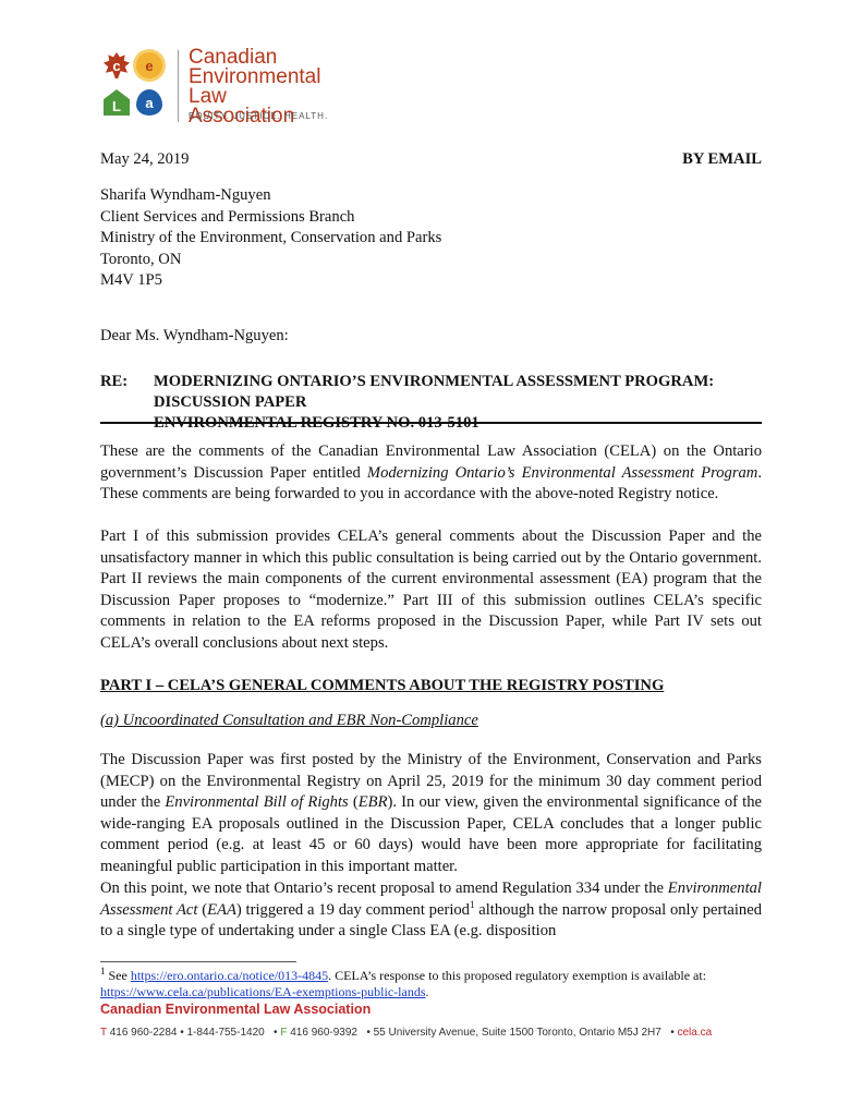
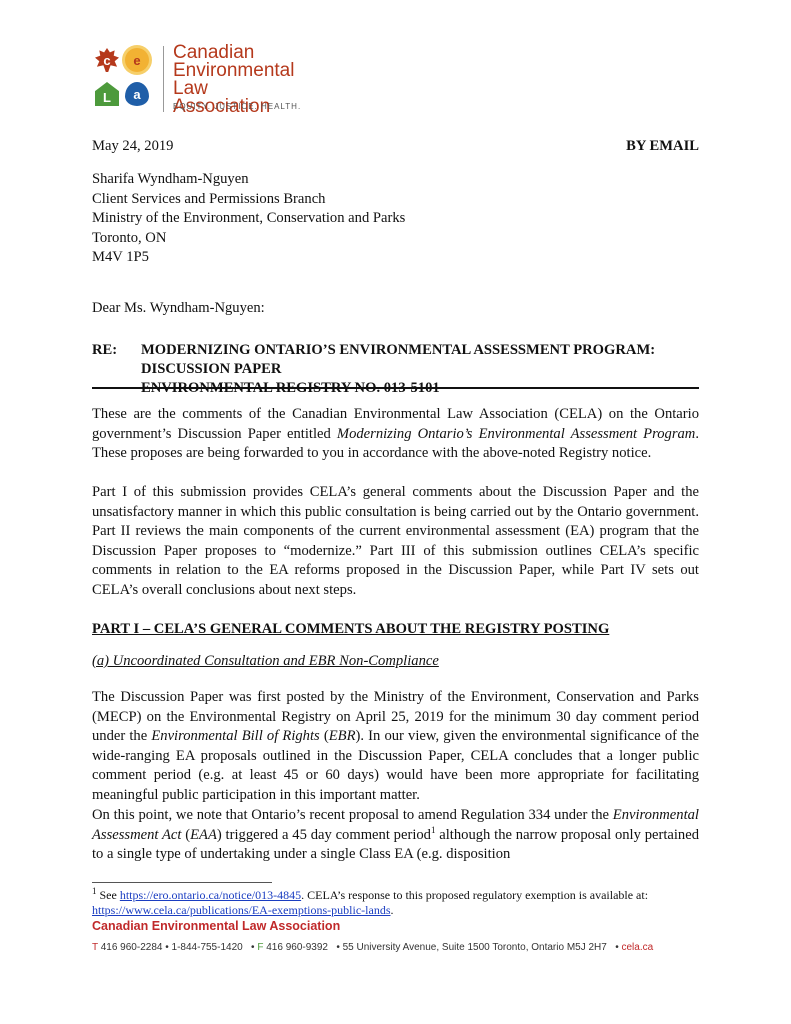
  c
  e
  L
  a
  Canadian
  Environmental Law
  Association
  EQUITY. JUSTICE. HEALTH.
  May 24, 2019
  BY EMAIL
  Sharifa Wyndham-Nguyen
  Client Services and Permissions Branch
  Ministry of the Environment, Conservation and Parks
  Toronto, ON
  M4V 1P5
  Dear Ms. Wyndham-Nguyen:
  RE:
  MODERNIZING ONTARIO’S ENVIRONMENTAL ASSESSMENT PROGRAM:
  DISCUSSION PAPER
- These are the comments of the Canadian Environmental Law Association (CELA) on the Ontario government’s Discussion Paper entitled Modernizing Ontario’s Environmental Assessment Program. These comments are being forwarded to you in accordance with the above-noted Registry notice.
+ These are the comments of the Canadian Environmental Law Association (CELA) on the Ontario government’s Discussion Paper entitled Modernizing Ontario’s Environmental Assessment Program. These proposes are being forwarded to you in accordance with the above-noted Registry notice.
  Part I of this submission provides CELA’s general comments about the Discussion Paper and the unsatisfactory manner in which this public consultation is being carried out by the Ontario government. Part II reviews the main components of the current environmental assessment (EA) program that the Discussion Paper proposes to “modernize.” Part III of this submission outlines CELA’s specific comments in relation to the EA reforms proposed in the Discussion Paper, while Part IV sets out CELA’s overall conclusions about next steps.
  PART I – CELA’S GENERAL COMMENTS ABOUT THE REGISTRY POSTING
  (a) Uncoordinated Consultation and EBR Non-Compliance
  The Discussion Paper was first posted by the Ministry of the Environment, Conservation and Parks (MECP) on the Environmental Registry on April 25, 2019 for the minimum 30 day comment period under the Environmental Bill of Rights (EBR). In our view, given the environmental significance of the wide-ranging EA proposals outlined in the Discussion Paper, CELA concludes that a longer public comment period (e.g. at least 45 or 60 days) would have been more appropriate for facilitating meaningful public participation in this important matter.
- On this point, we note that Ontario’s recent proposal to amend Regulation 334 under the Environmental Assessment Act (EAA) triggered a 19 day comment period1 although the narrow proposal only pertained to a single type of undertaking under a single Class EA (e.g. disposition
+ On this point, we note that Ontario’s recent proposal to amend Regulation 334 under the Environmental Assessment Act (EAA) triggered a 45 day comment period1 although the narrow proposal only pertained to a single type of undertaking under a single Class EA (e.g. disposition
  1 See https://ero.ontario.ca/notice/013-4845. CELA’s response to this proposed regulatory exemption is available at:
  https://www.cela.ca/publications/EA-exemptions-public-lands.
  Canadian Environmental Law Association
  T 416 960-2284 • 1-844-755-1420 • F 416 960-9392 • 55 University Avenue, Suite 1500 Toronto, Ontario M5J 2H7 • cela.ca
